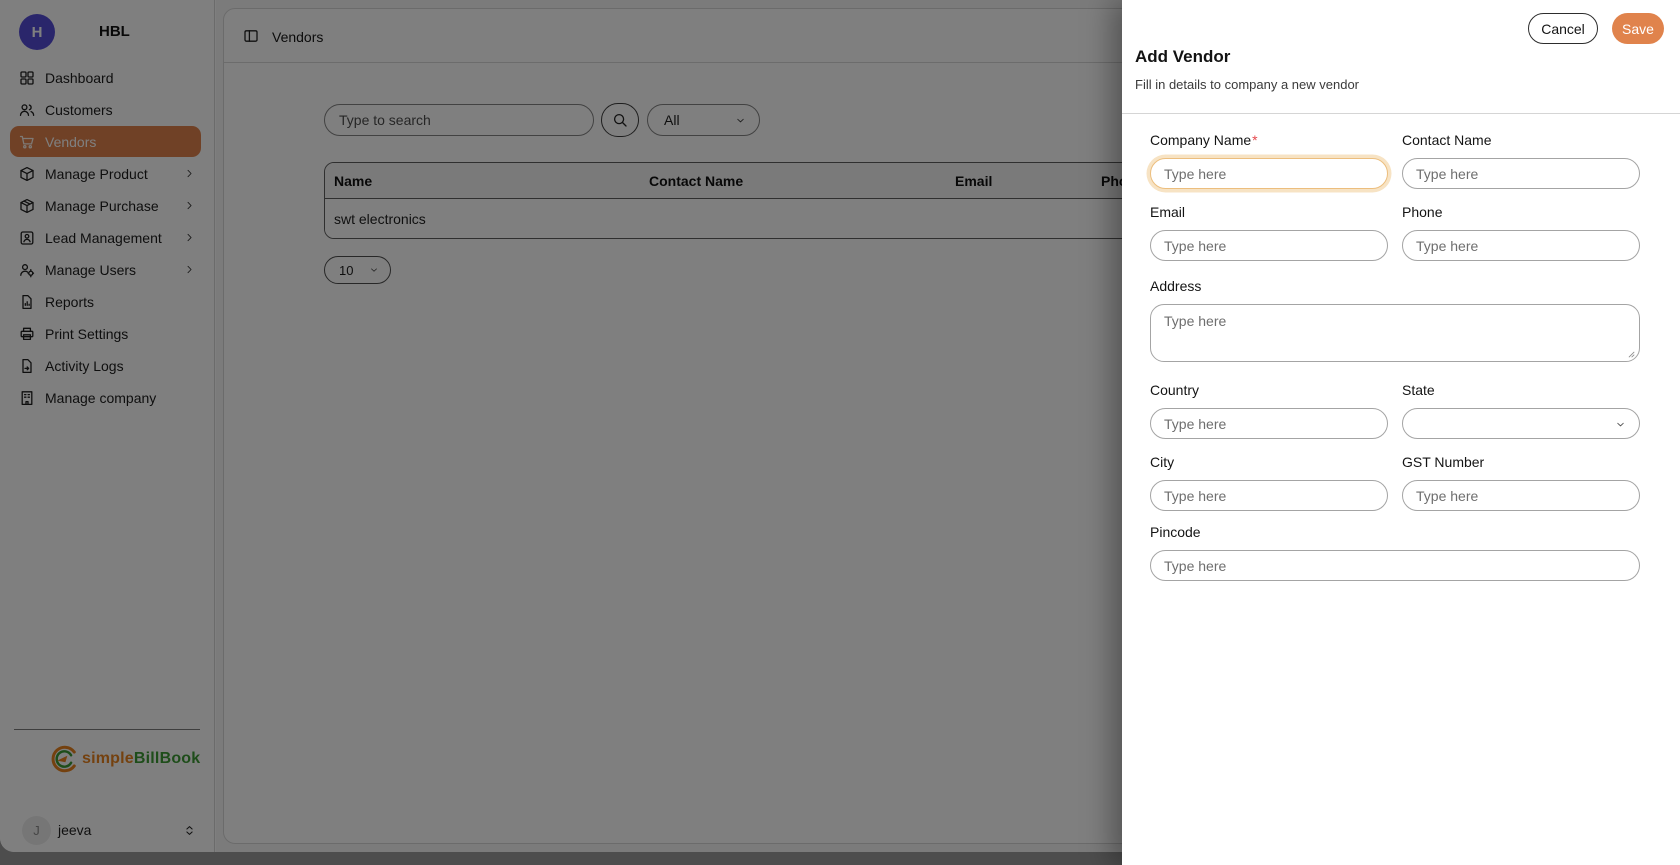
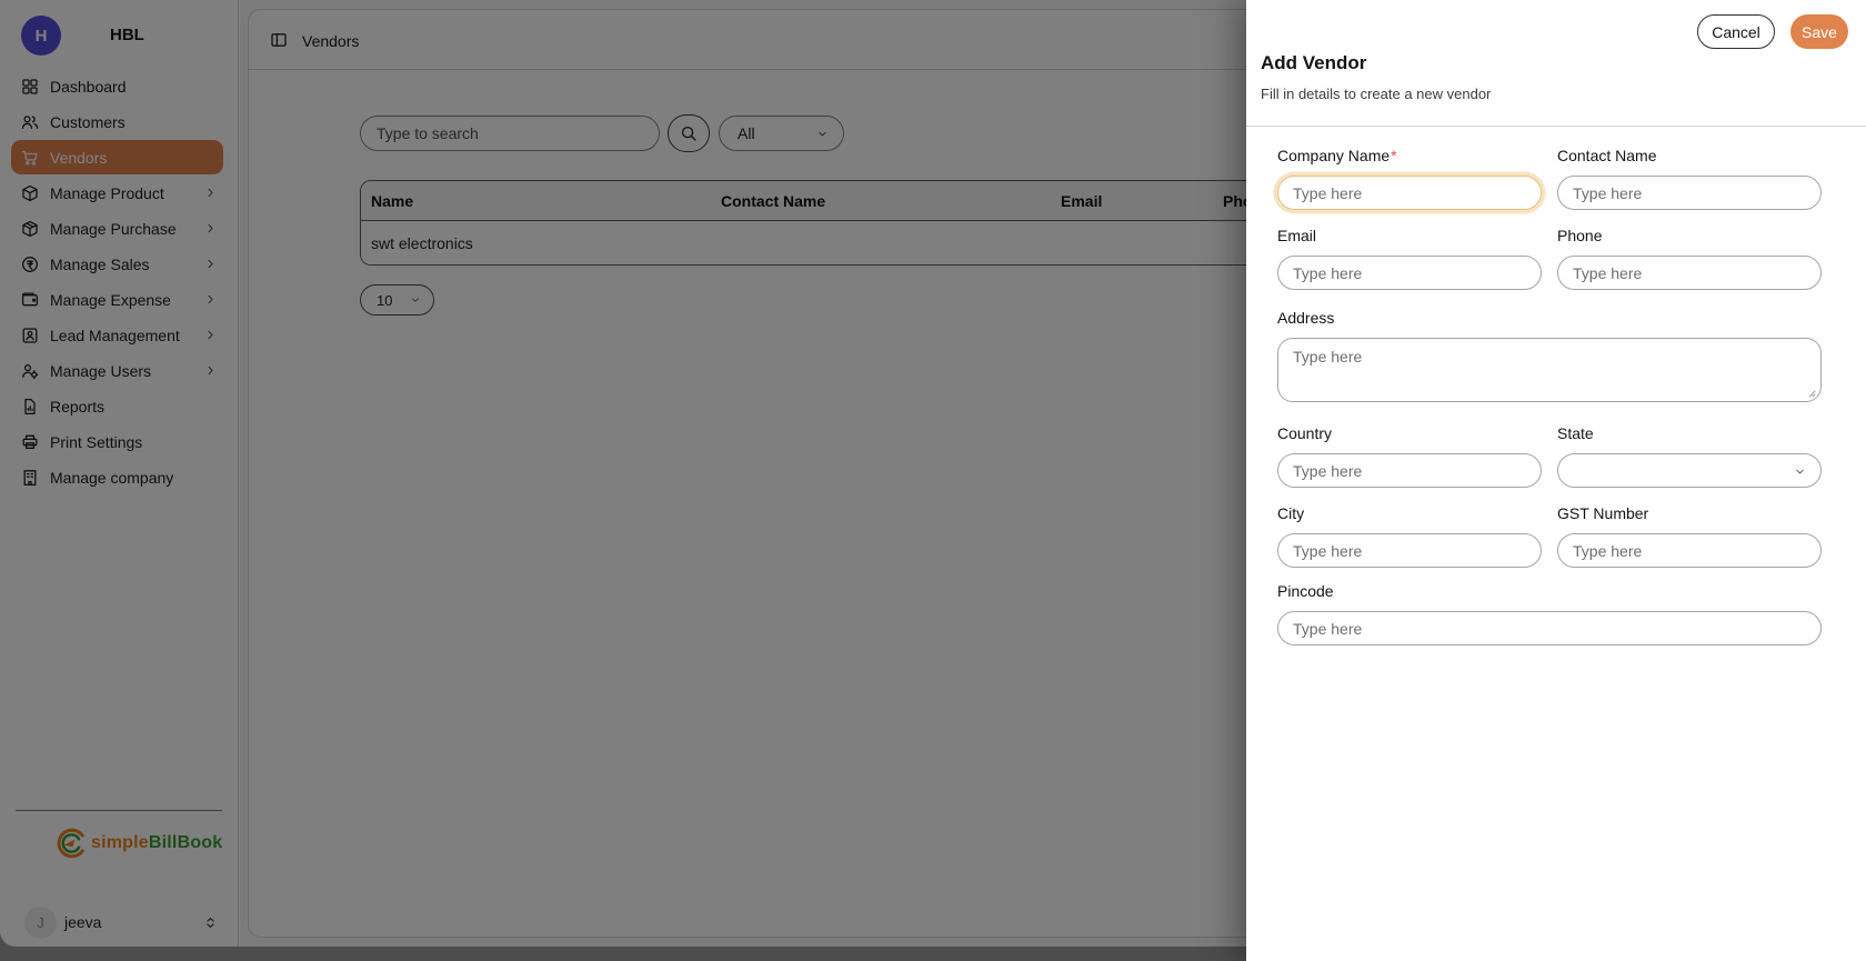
  H
  HBL
  Dashboard
  Customers
  Vendors
  Manage Product
  Manage Purchase
+ Manage Sales
+ Manage Expense
  Lead Management
  Manage Users
  Reports
  Print Settings
- Activity Logs
  Manage company
  simpleBillBook
  J
  jeeva
  Vendors
  Type to search
  All
  Name
  Contact Name
  Email
  swt electronics
  10
  Cancel
  Save
  Add Vendor
- Fill in details to company a new vendor
+ Fill in details to create a new vendor
  Company Name*
  Type here
  Contact Name
  Type here
  Email
  Type here
  Phone
  Type here
  Address
  Type here
  Country
  Type here
  State
  City
  Type here
  GST Number
  Type here
  Pincode
  Type here
